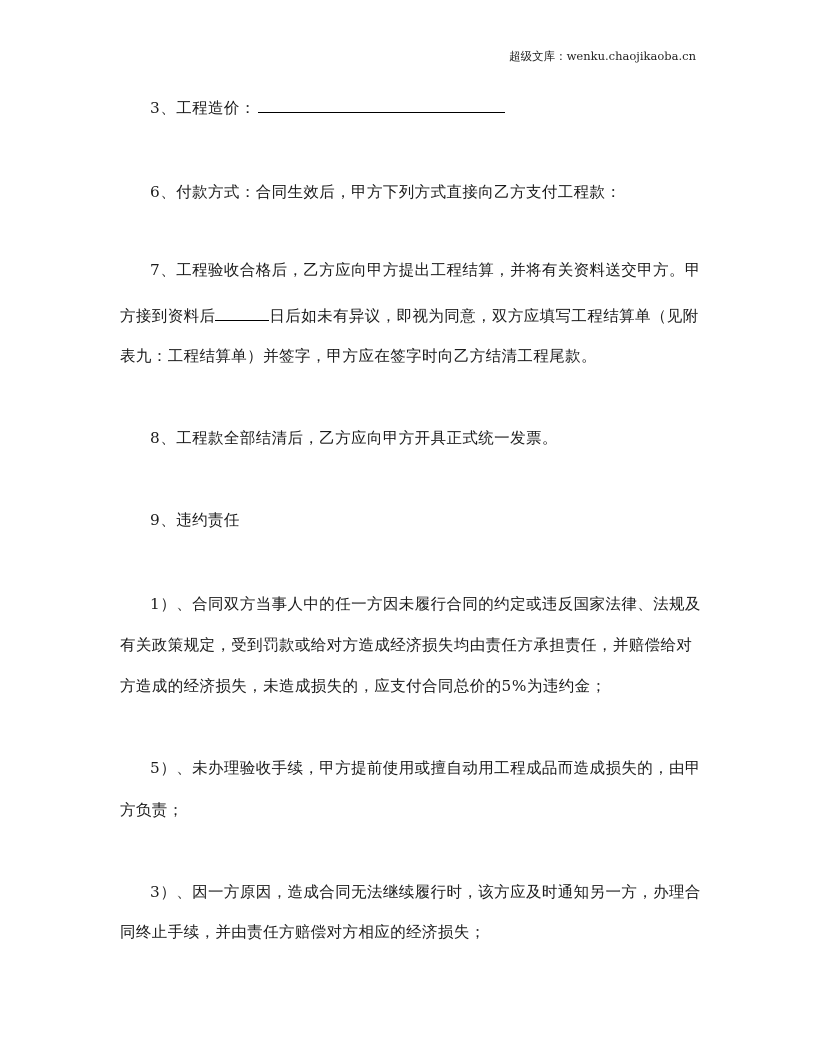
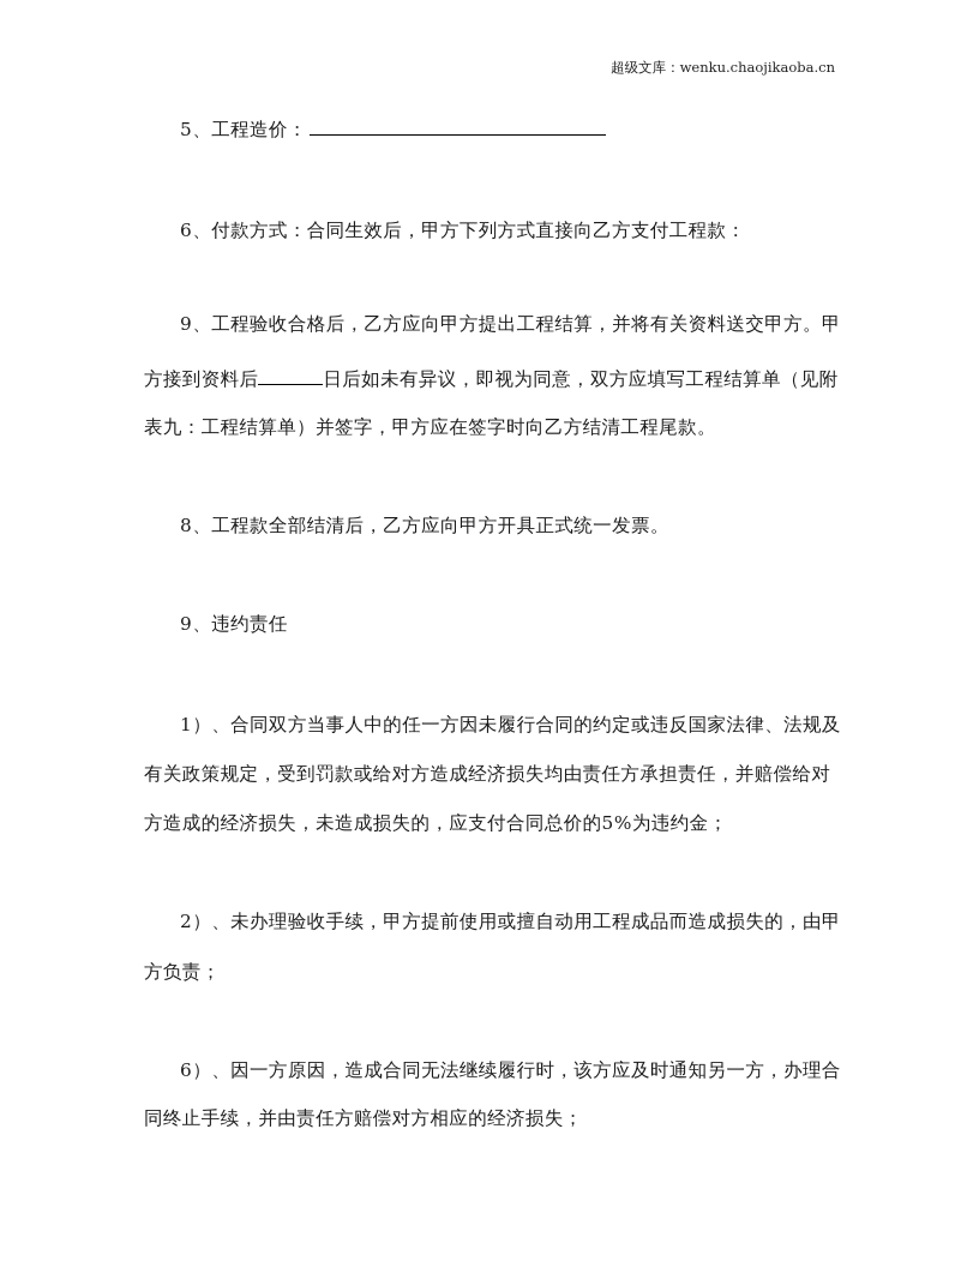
  超级文库：wenku.chaojikaoba.cn
- 3、工程造价：
+ 5、工程造价：
  6、付款方式：合同生效后，甲方下列方式直接向乙方支付工程款：
- 7、工程验收合格后，乙方应向甲方提出工程结算，并将有关资料送交甲方。甲
+ 9、工程验收合格后，乙方应向甲方提出工程结算，并将有关资料送交甲方。甲
  方接到资料后 日后如未有异议，即视为同意，双方应填写工程结算单（见附
  表九：工程结算单）并签字，甲方应在签字时向乙方结清工程尾款。
  8、工程款全部结清后，乙方应向甲方开具正式统一发票。
  9、违约责任
  1）、合同双方当事人中的任一方因未履行合同的约定或违反国家法律、法规及
  有关政策规定，受到罚款或给对方造成经济损失均由责任方承担责任，并赔偿给对
  方造成的经济损失，未造成损失的，应支付合同总价的5%为违约金；
- 5）、未办理验收手续，甲方提前使用或擅自动用工程成品而造成损失的，由甲
+ 2）、未办理验收手续，甲方提前使用或擅自动用工程成品而造成损失的，由甲
  方负责；
- 3）、因一方原因，造成合同无法继续履行时，该方应及时通知另一方，办理合
+ 6）、因一方原因，造成合同无法继续履行时，该方应及时通知另一方，办理合
  同终止手续，并由责任方赔偿对方相应的经济损失；
